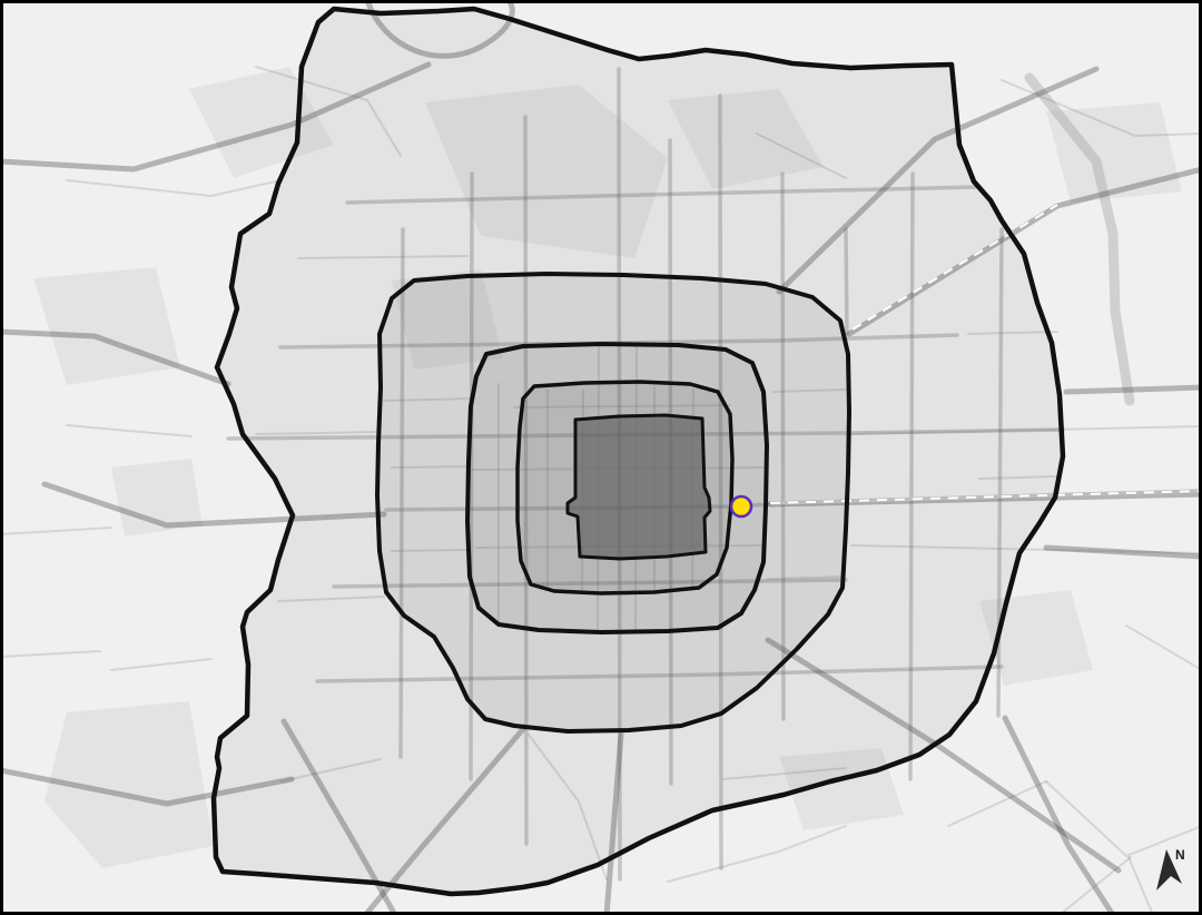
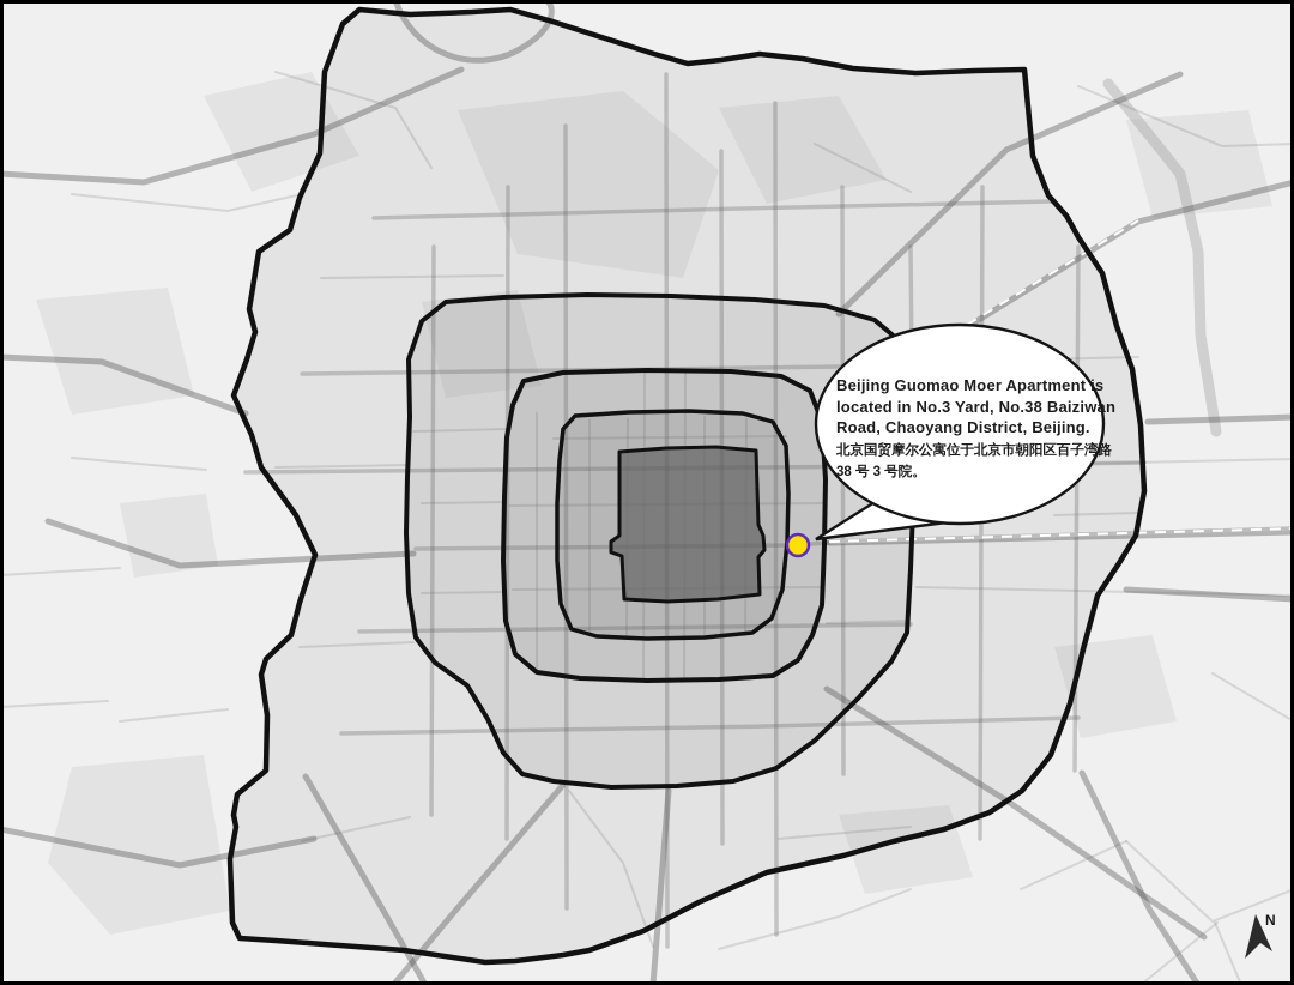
+ Beijing Guomao Moer Apartment is
+ located in No.3 Yard, No.38 Baiziwan
+ Road, Chaoyang District, Beijing.
+ 北京国贸摩尔公寓位于北京市朝阳区百子湾路
+ 38 号 3 号院。
  N
